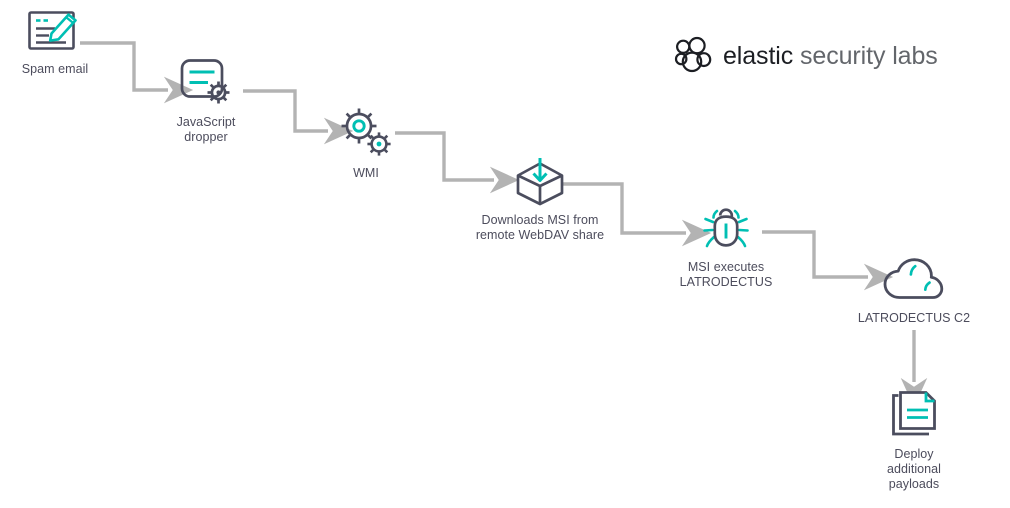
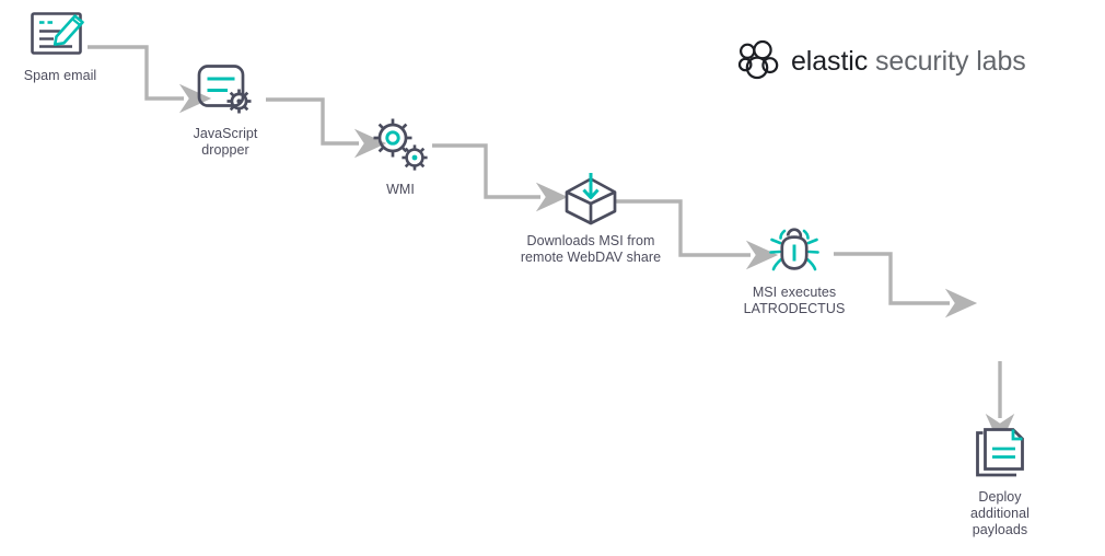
  Spam email
  JavaScript
  dropper
  WMI
  Downloads MSI from
  remote WebDAV share
  MSI executes
  LATRODECTUS
- LATRODECTUS C2
  Deploy
  additional
  payloads
  elastic security labs
